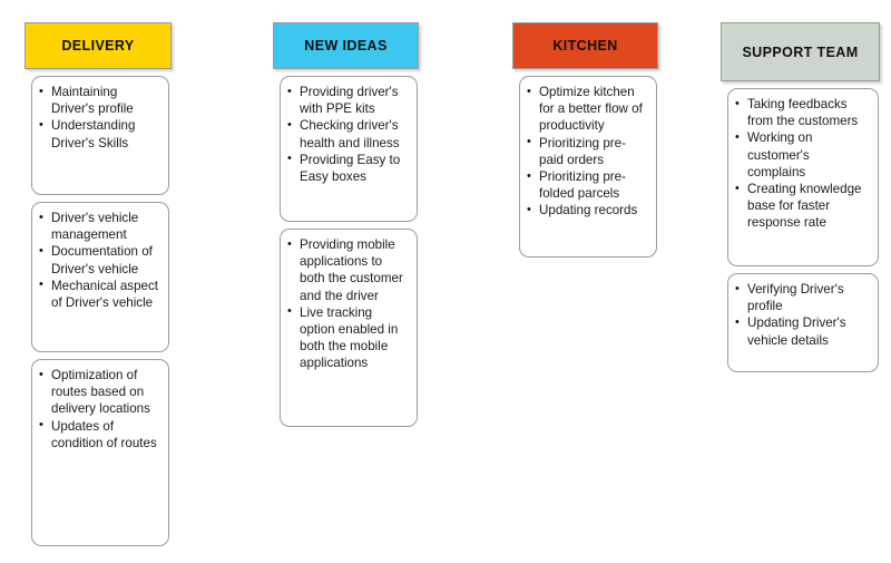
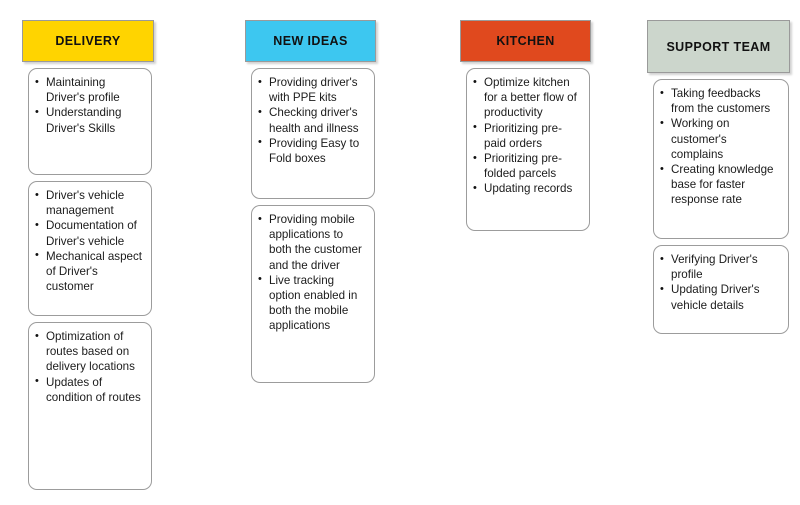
  DELIVERY
  Maintaining Driver's profile
  Understanding Driver's Skills
  Driver's vehicle management
  Documentation of Driver's vehicle
- Mechanical aspect of Driver's vehicle
+ Mechanical aspect of Driver's customer
  Optimization of routes based on delivery locations
  Updates of condition of routes
  NEW IDEAS
  Providing driver's with PPE kits
  Checking driver's health and illness
- Providing Easy to Easy boxes
+ Providing Easy to Fold boxes
  Providing mobile applications to both the customer and the driver
  Live tracking option enabled in both the mobile applications
  KITCHEN
  Optimize kitchen for a better flow of productivity
  Prioritizing pre-paid orders
  Prioritizing pre-folded parcels
  Updating records
  SUPPORT TEAM
  Taking feedbacks from the customers
  Working on customer's complains
  Creating knowledge base for faster response rate
  Verifying Driver's profile
  Updating Driver's vehicle details
